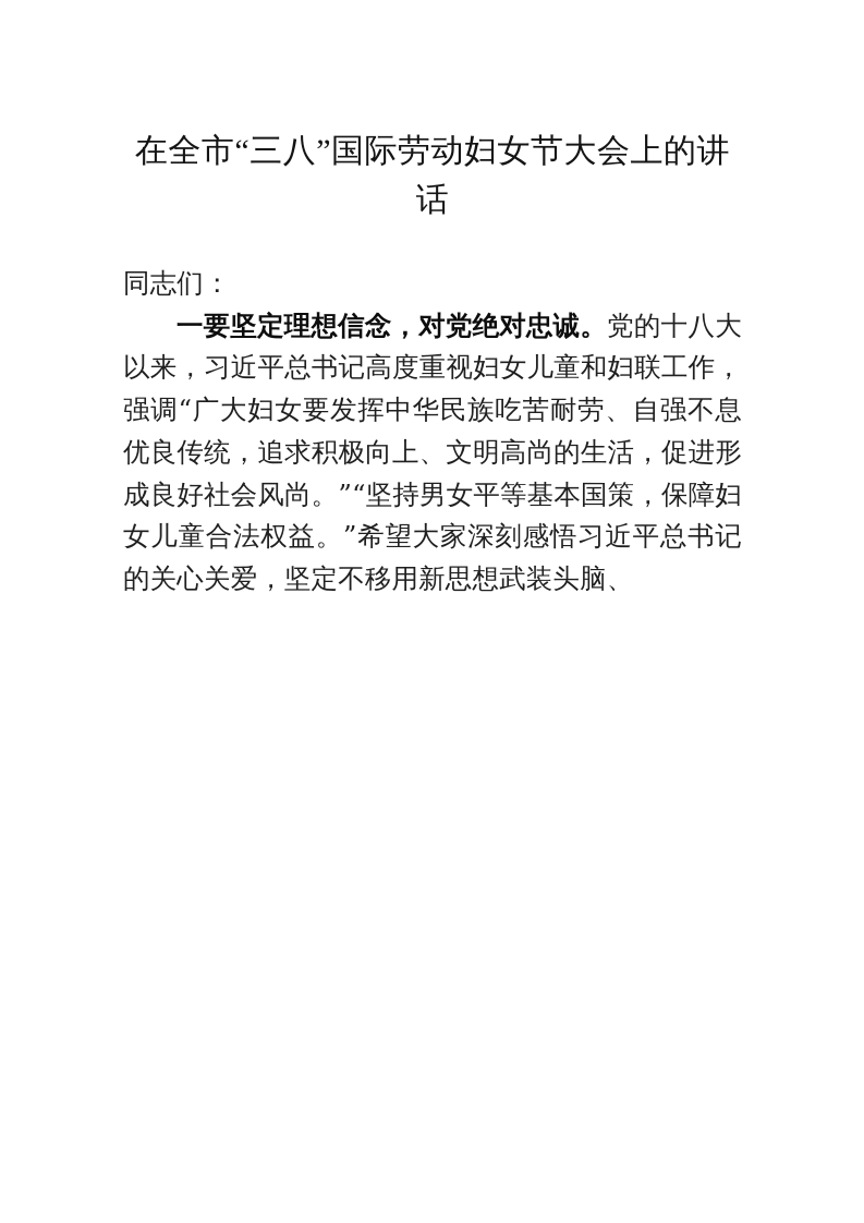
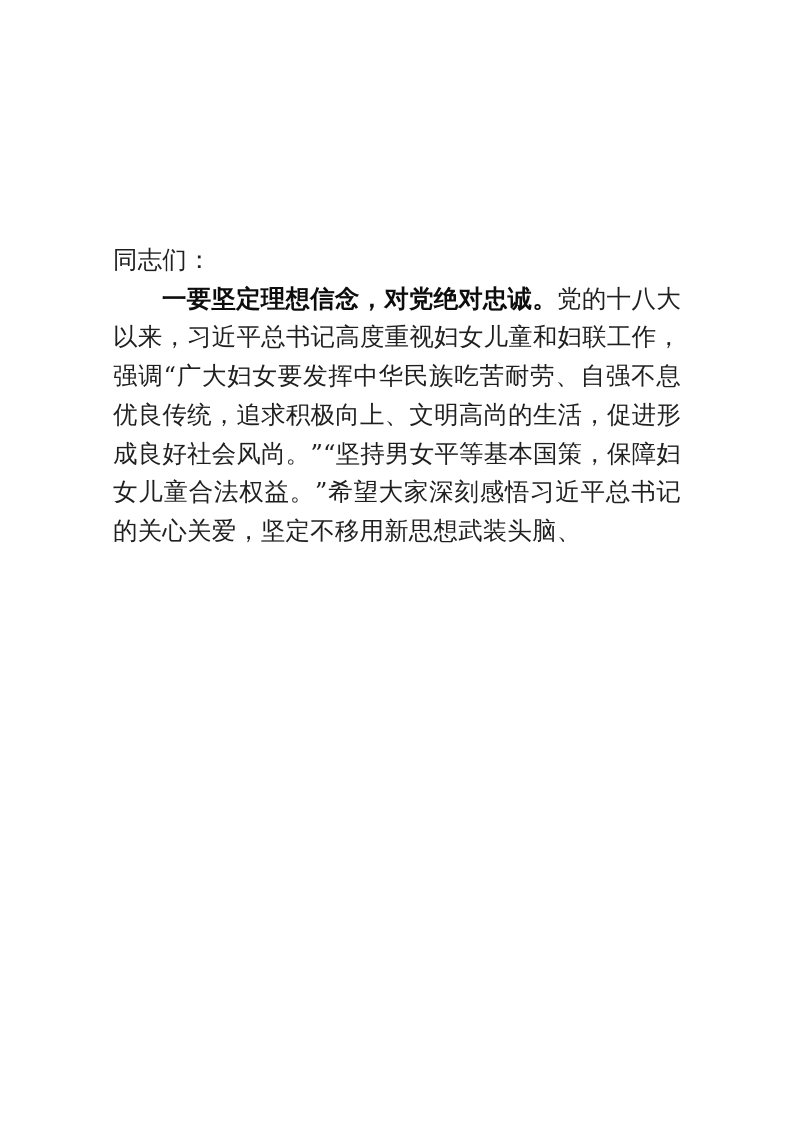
- 在全市“三八”国际劳动妇女节大会上的讲话
  同志们：
  一要坚定理想信念，对党绝对忠诚。党的十八大以来，习近平总书记高度重视妇女儿童和妇联工作，强调“广大妇女要发挥中华民族吃苦耐劳、自强不息优良传统，追求积极向上、文明高尚的生活，促进形成良好社会风尚。”“坚持男女平等基本国策，保障妇女儿童合法权益。”希望大家深刻感悟习近平总书记的关心关爱，坚定不移用新思想武装头脑、
